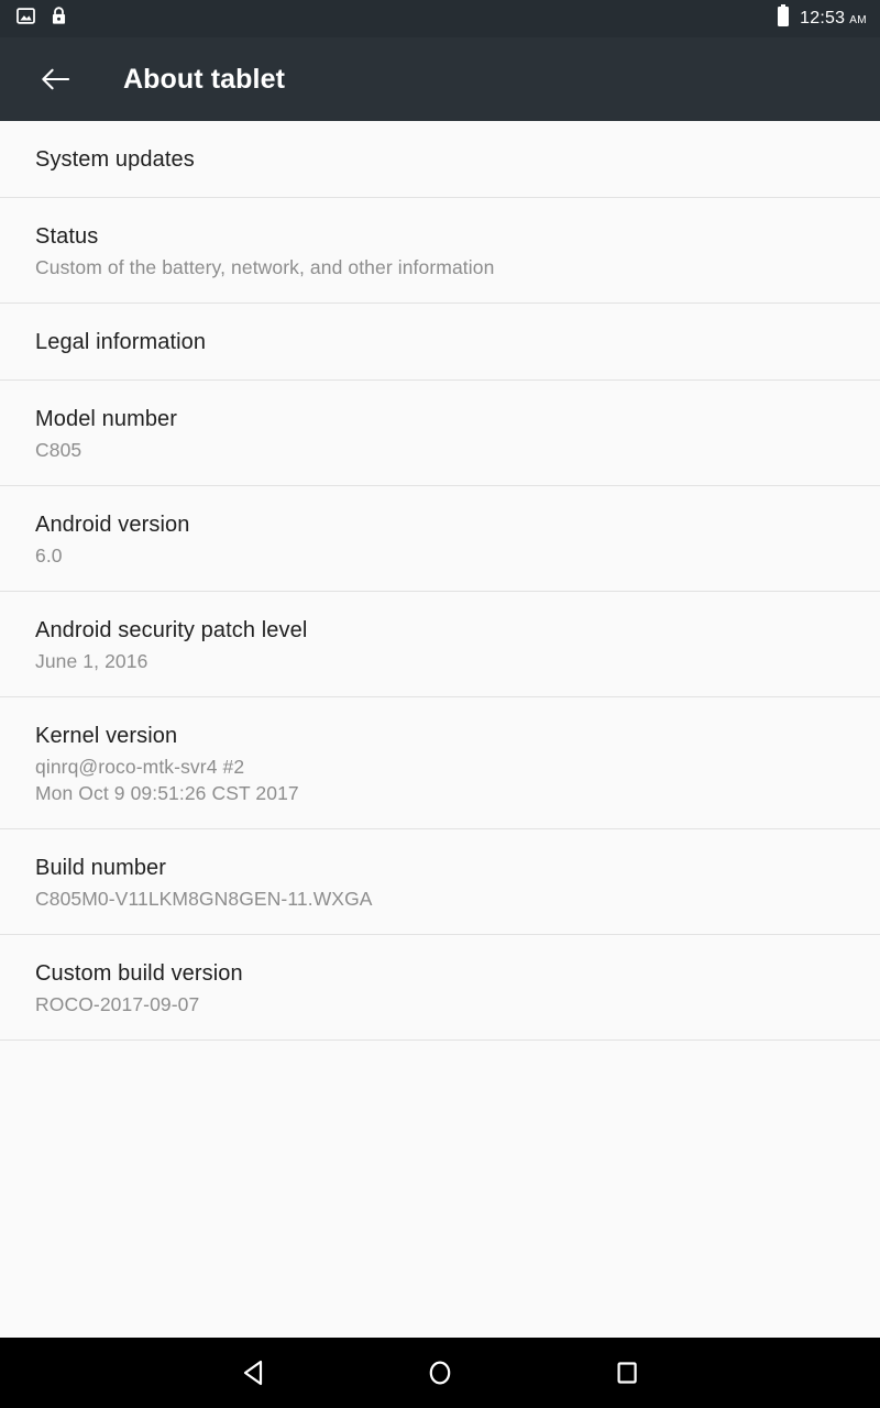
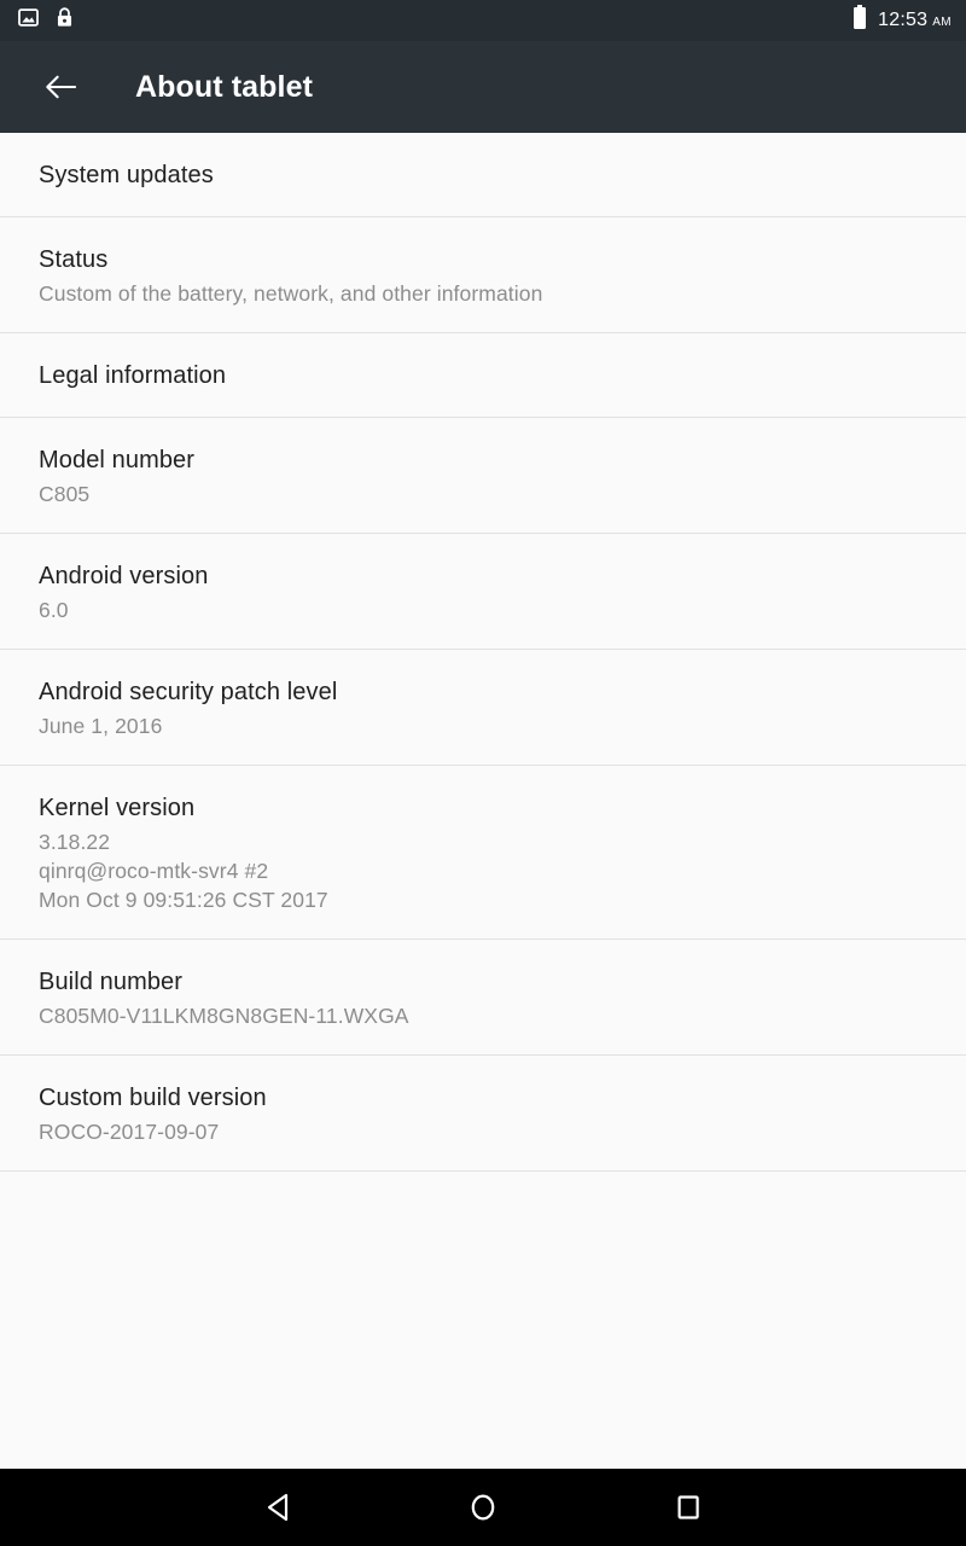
  12:53
  AM
  About tablet
  System updates
  Status
  Custom of the battery, network, and other information
  Legal information
  Model number
  C805
  Android version
  6.0
  Android security patch level
  June 1, 2016
  Kernel version
+ 3.18.22
  qinrq@roco-mtk-svr4 #2
  Mon Oct 9 09:51:26 CST 2017
  Build number
  C805M0-V11LKM8GN8GEN-11.WXGA
  Custom build version
  ROCO-2017-09-07
